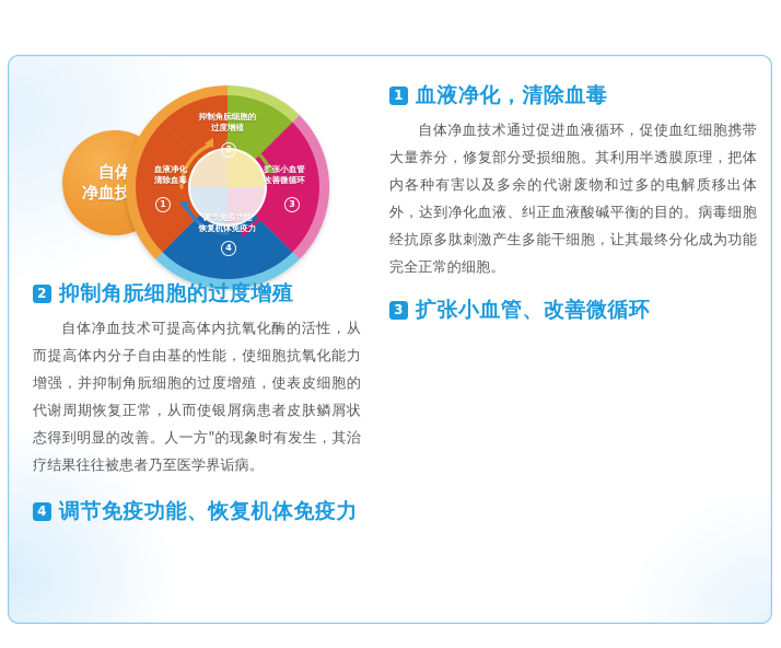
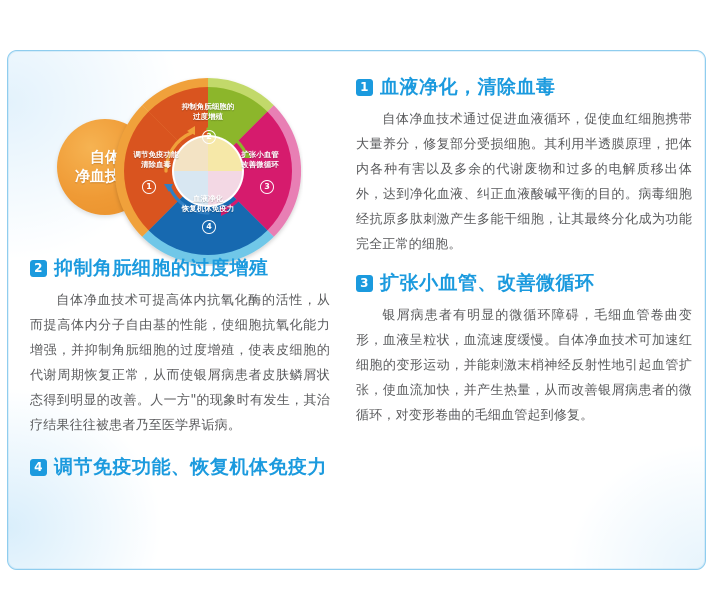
  自体
  净血技
- 血液净化
+ 调节免疫功能
  清除血毒
  1
  抑制角朊细胞的
  过度增殖
  2
  扩张小血管
  改善微循环
  3
- 调节免疫功能
+ 血液净化
  恢复机体免疫力
  4
  1
  血液净化，清除血毒
  自体净血技术通过促进血液循环，促使血红细胞携带大量养分，修复部分受损细胞。其利用半透膜原理，把体内各种有害以及多余的代谢废物和过多的电解质移出体外，达到净化血液、纠正血液酸碱平衡的目的。病毒细胞经抗原多肽刺激产生多能干细胞，让其最终分化成为功能完全正常的细胞。
  3
  扩张小血管、改善微循环
+ 银屑病患者有明显的微循环障碍，毛细血管卷曲变形，血液呈粒状，血流速度缓慢。自体净血技术可加速红细胞的变形运动，并能刺激末梢神经反射性地引起血管扩张，使血流加快，并产生热量，从而改善银屑病患者的微循环，对变形卷曲的毛细血管起到修复。
  2
  抑制角朊细胞的过度增殖
  自体净血技术可提高体内抗氧化酶的活性，从而提高体内分子自由基的性能，使细胞抗氧化能力增强，并抑制角朊细胞的过度增殖，使表皮细胞的代谢周期恢复正常，从而使银屑病患者皮肤鳞屑状态得到明显的改善。人一方"的现象时有发生，其治疗结果往往被患者乃至医学界诟病。
  4
  调节免疫功能、恢复机体免疫力
